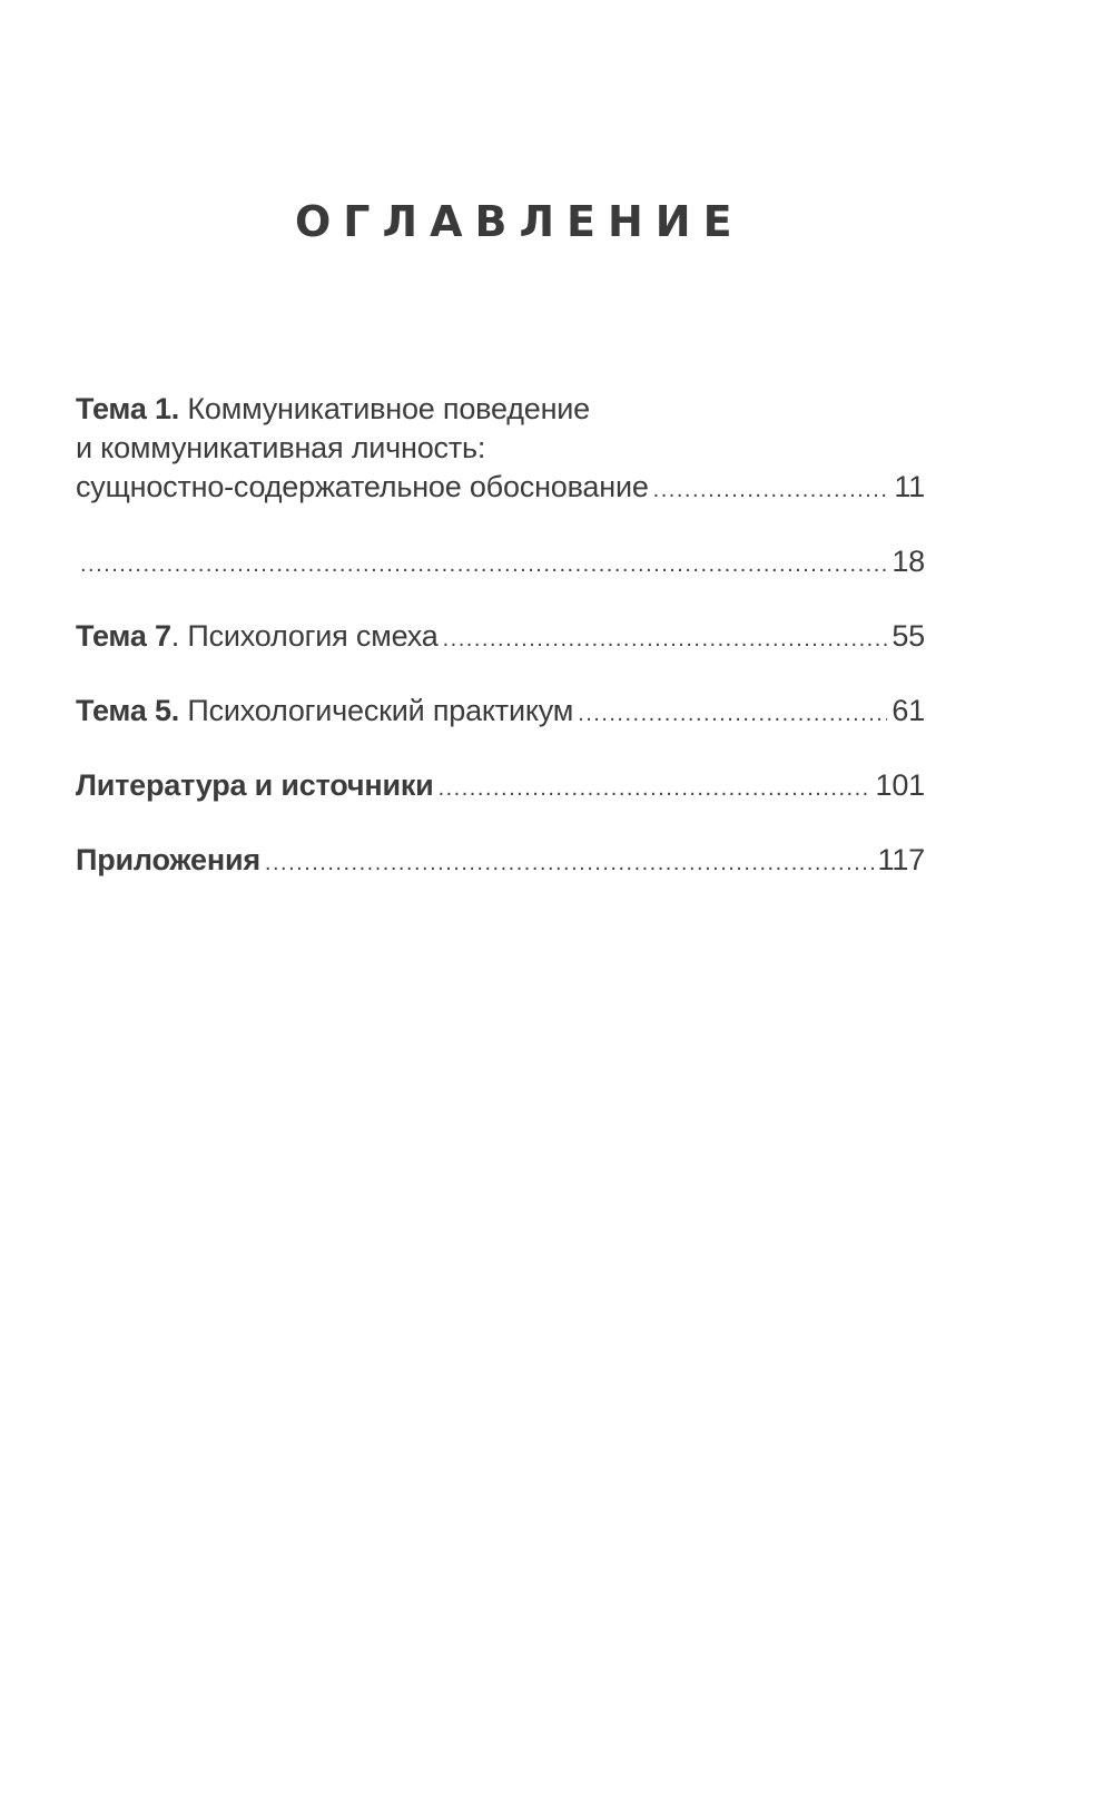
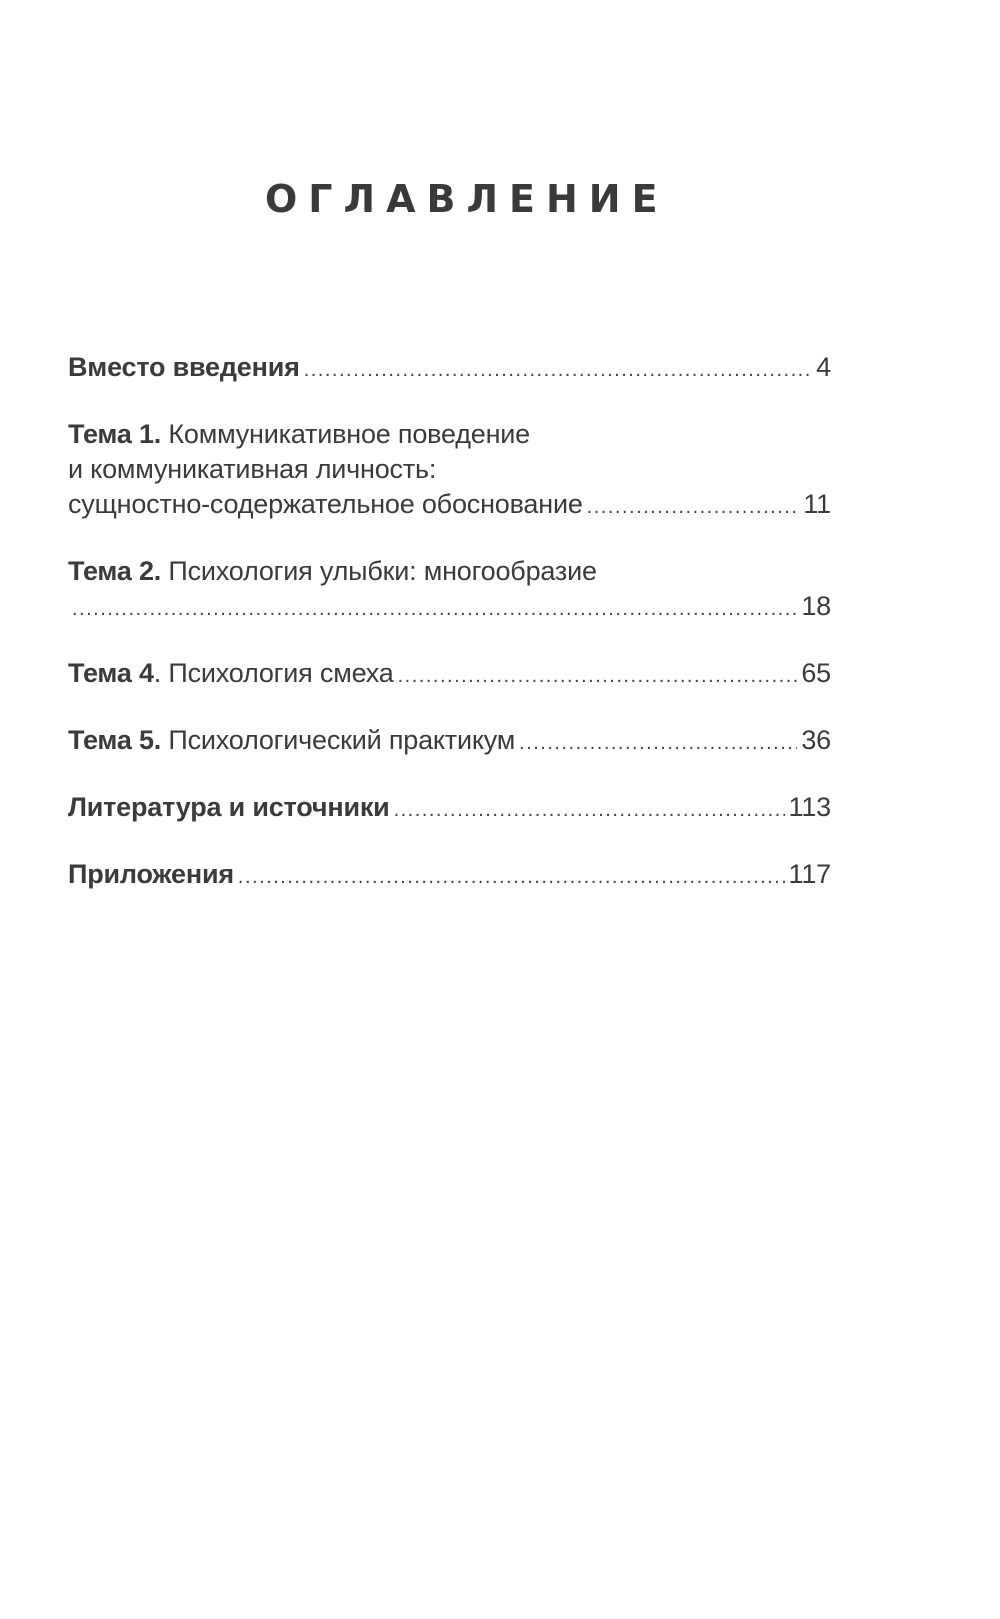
  ОГЛАВЛЕНИЕ
+ Вместо введения
+ 4
  Тема 1.
  Коммуникативное поведение
  и коммуникативная личность:
  сущностно-содержательное обоснование
  11
+ Тема 2.
+ Психология улыбки: многообразие
  18
- Тема 7
+ Тема 4
  . Психология смеха
- 55
+ 65
  Тема 5.
  Психологический практикум
- 61
+ 36
  Литература и источники
- 101
+ 113
  Приложения
  117
